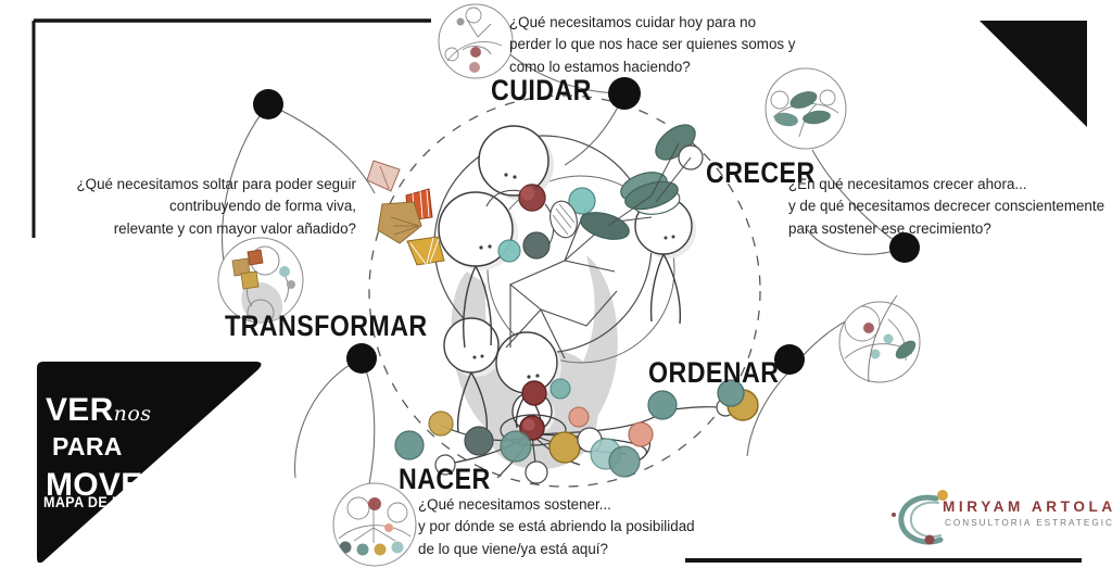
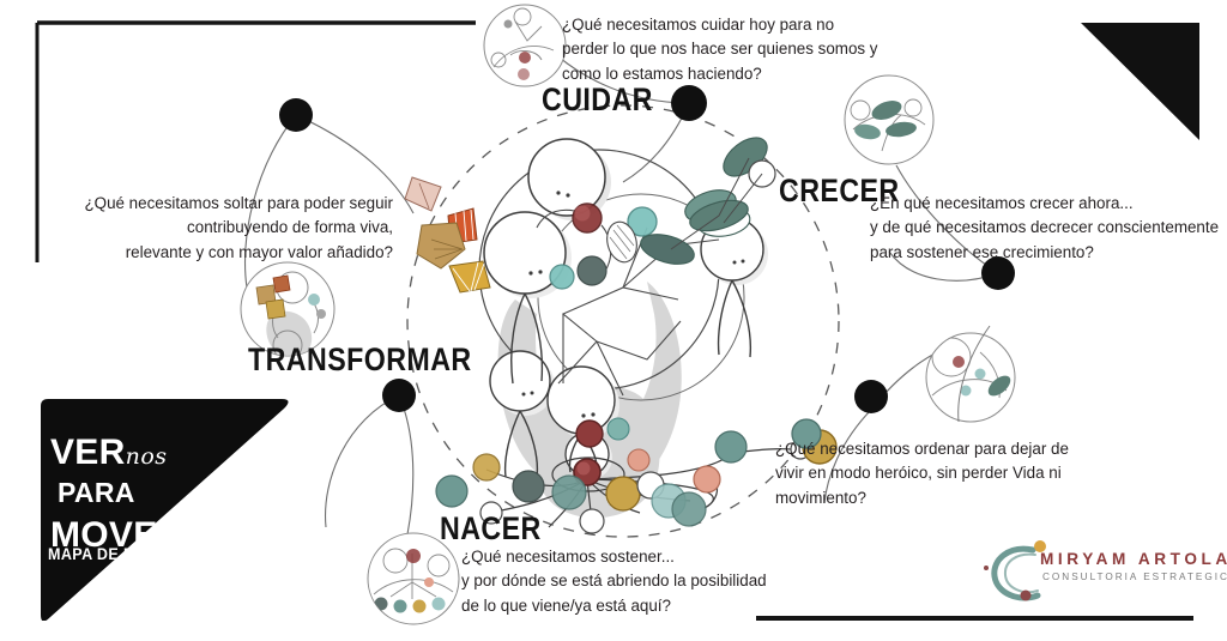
  CUIDAR
  CRECER
- ORDENAR
  NACER
  TRANSFORMAR
  ¿Qué necesitamos cuidar hoy para no
  perder lo que nos hace ser quienes somos y
  como lo estamos haciendo?
  ¿En qué necesitamos crecer ahora...
  y de qué necesitamos decrecer conscientemente
  para sostener ese crecimiento?
+ ¿Qué necesitamos ordenar para dejar de
+ vivir en modo heróico, sin perder Vida ni
+ movimiento?
  ¿Qué necesitamos sostener...
  y por dónde se está abriendo la posibilidad
  de lo que viene/ya está aquí?
  ¿Qué necesitamos soltar para poder seguir
  contribuyendo de forma viva,
  relevante y con mayor valor añadido?
  VERnos
  PARA
  MAPA DE ETAPAS ESTRATÉGICAS
  MIRYAM ARTOLA
  CONSULTORIA ESTRATEGIC
